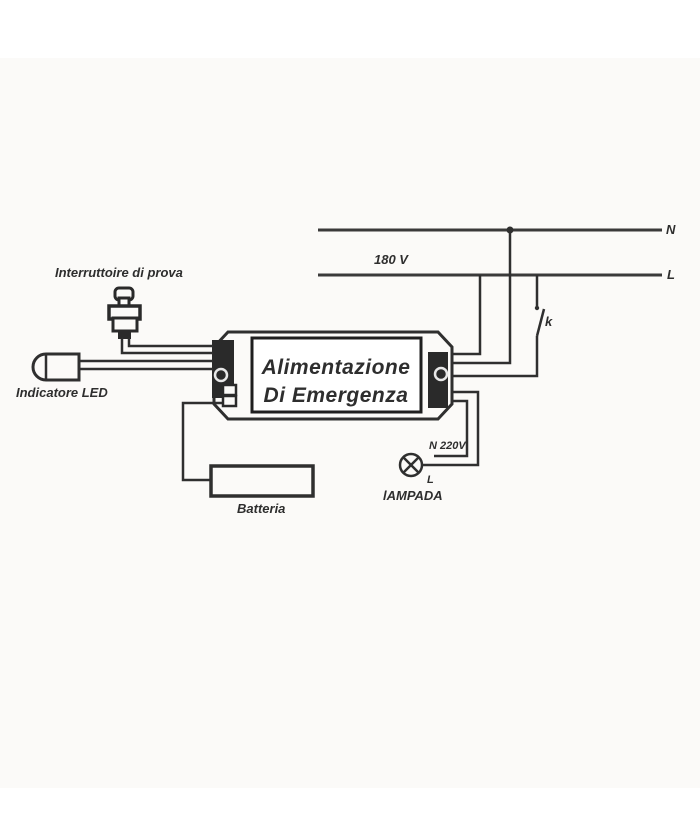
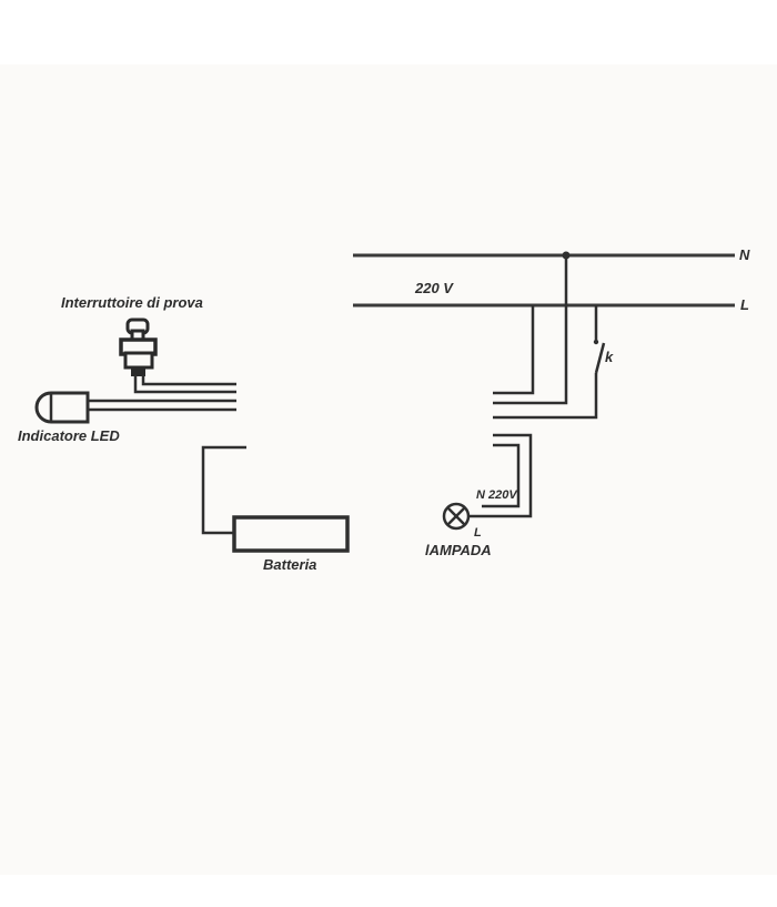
  N
  L
- 180 V
+ 220 V
  k
  N 220V
  L
  lAMPADA
- Alimentazione
- Di Emergenza
  Interruttoire di prova
  Indicatore LED
  Batteria
